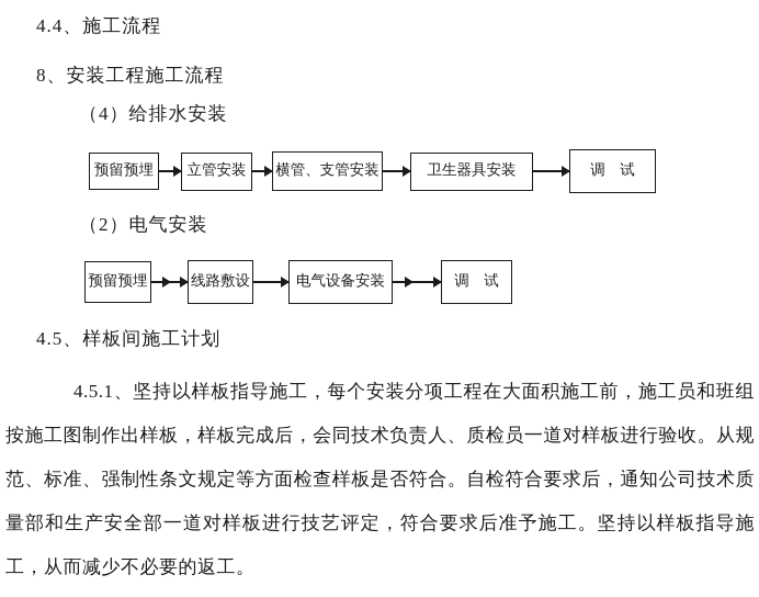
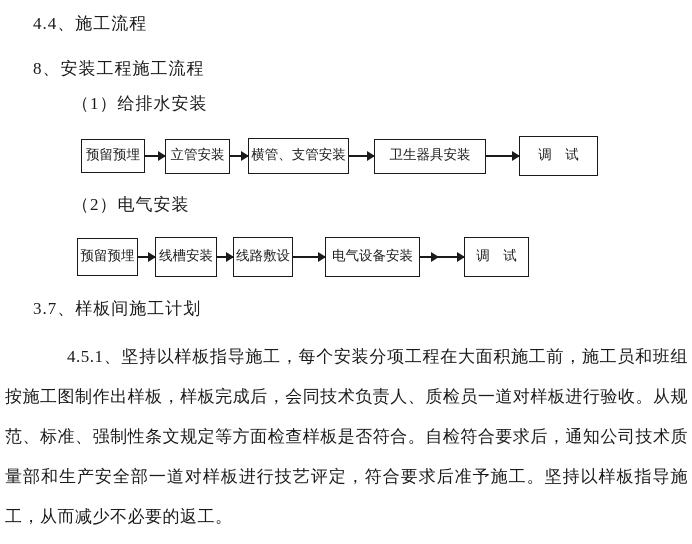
  4.4、施工流程
  8、安装工程施工流程
- （4）给排水安装
+ （1）给排水安装
  预留预埋
  立管安装
  横管、支管安装
  卫生器具安装
  调 试
  （2）电气安装
  预留预埋
+ 线槽安装
  线路敷设
  电气设备安装
  调 试
- 4.5、样板间施工计划
+ 3.7、样板间施工计划
  4.5.1、坚持以样板指导施工，每个安装分项工程在大面积施工前，施工员和班组按施工图制作出样板，样板完成后，会同技术负责人、质检员一道对样板进行验收。从规范、标准、强制性条文规定等方面检查样板是否符合。自检符合要求后，通知公司技术质量部和生产安全部一道对样板进行技艺评定，符合要求后准予施工。坚持以样板指导施工，从而减少不必要的返工。
